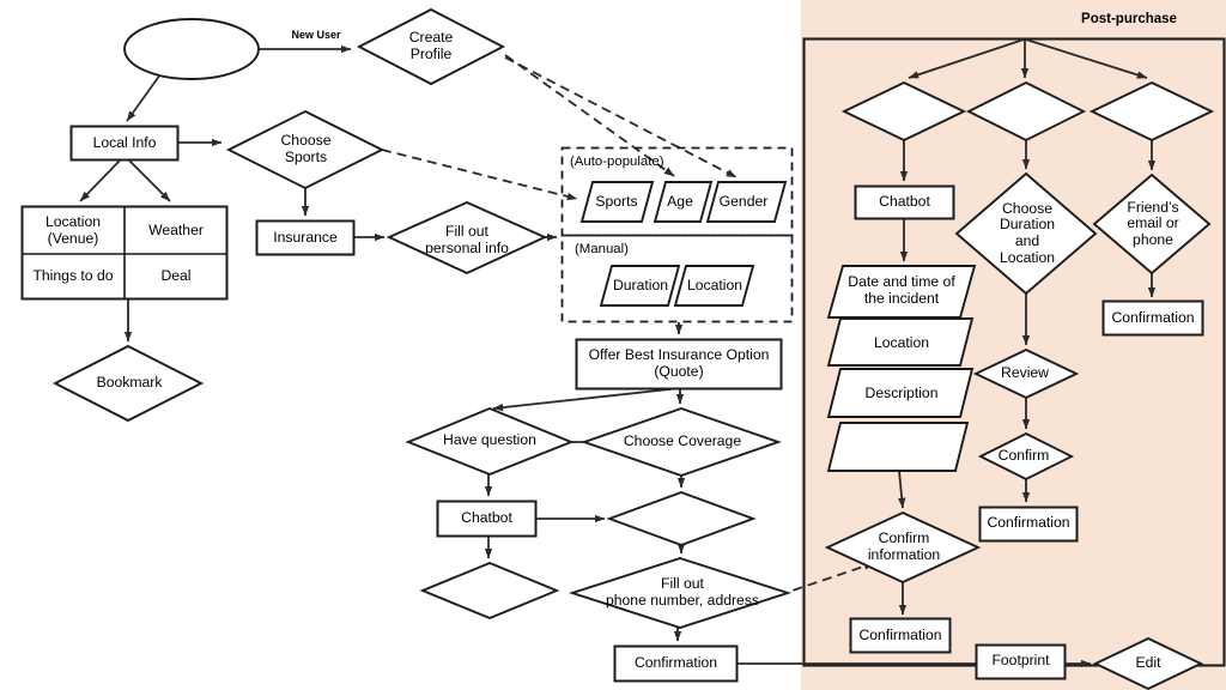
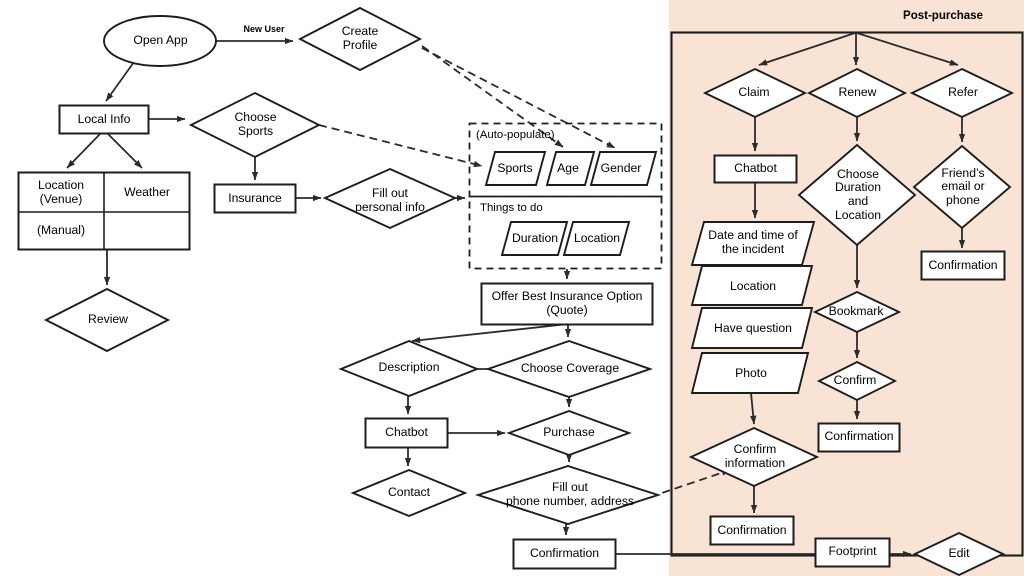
  Post-purchase
+ Open App
  New User
  Create
  Profile
  Local Info
  Choose
  Sports
  Insurance
  Location
  (Venue)
  Weather
- Things to do
+ (Manual)
- Deal
- Bookmark
+ Review
  Fill out
  personal info
  (Auto-populate)
- (Manual)
+ Things to do
  Sports
  Age
  Gender
  Duration
  Location
  Offer Best Insurance Option
  (Quote)
- Have question
+ Description
  Choose Coverage
  Chatbot
+ Purchase
+ Contact
  Fill out
  phone number, address
  Confirmation
+ Claim
+ Renew
+ Refer
  Chatbot
  Choose
  Duration
  and
  Location
  Friend’s
  email or
  phone
  Confirmation
  Date and time of
  the incident
  Location
- Description
+ Have question
+ Photo
- Review
+ Bookmark
  Confirm
  Confirmation
  Confirm
  information
  Confirmation
  Footprint
  Edit
